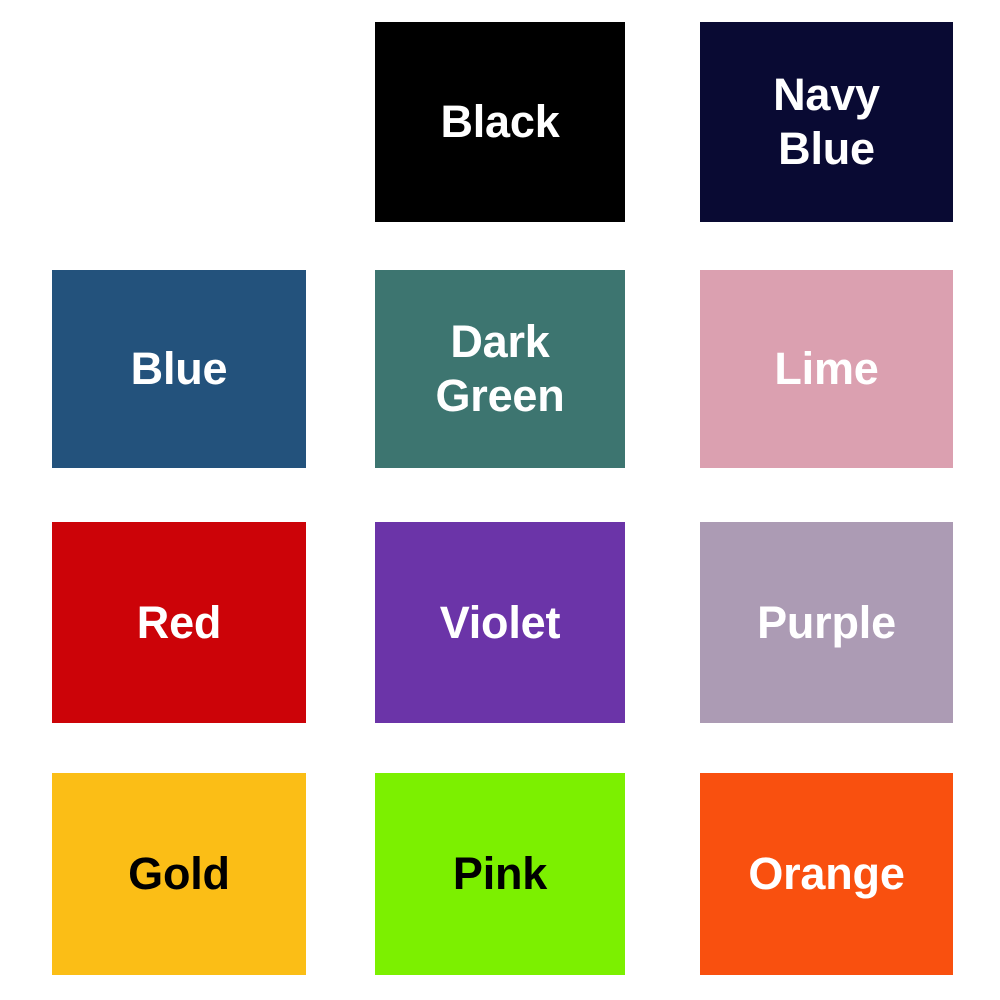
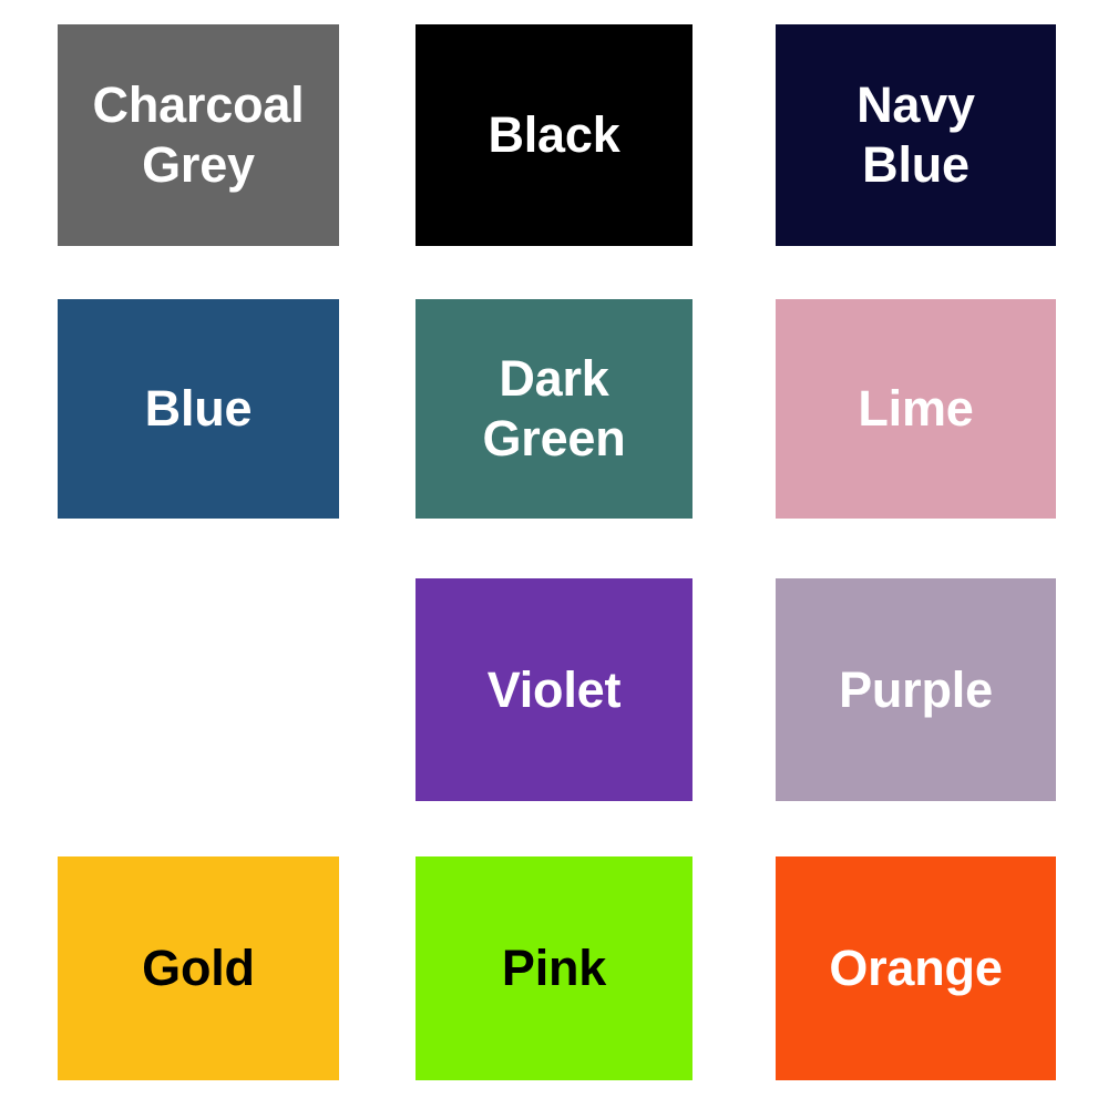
+ Charcoal
+ Grey
  Black
  Navy
  Blue
  Blue
  Dark
  Green
  Lime
- Red
  Violet
  Purple
  Gold
  Pink
  Orange
